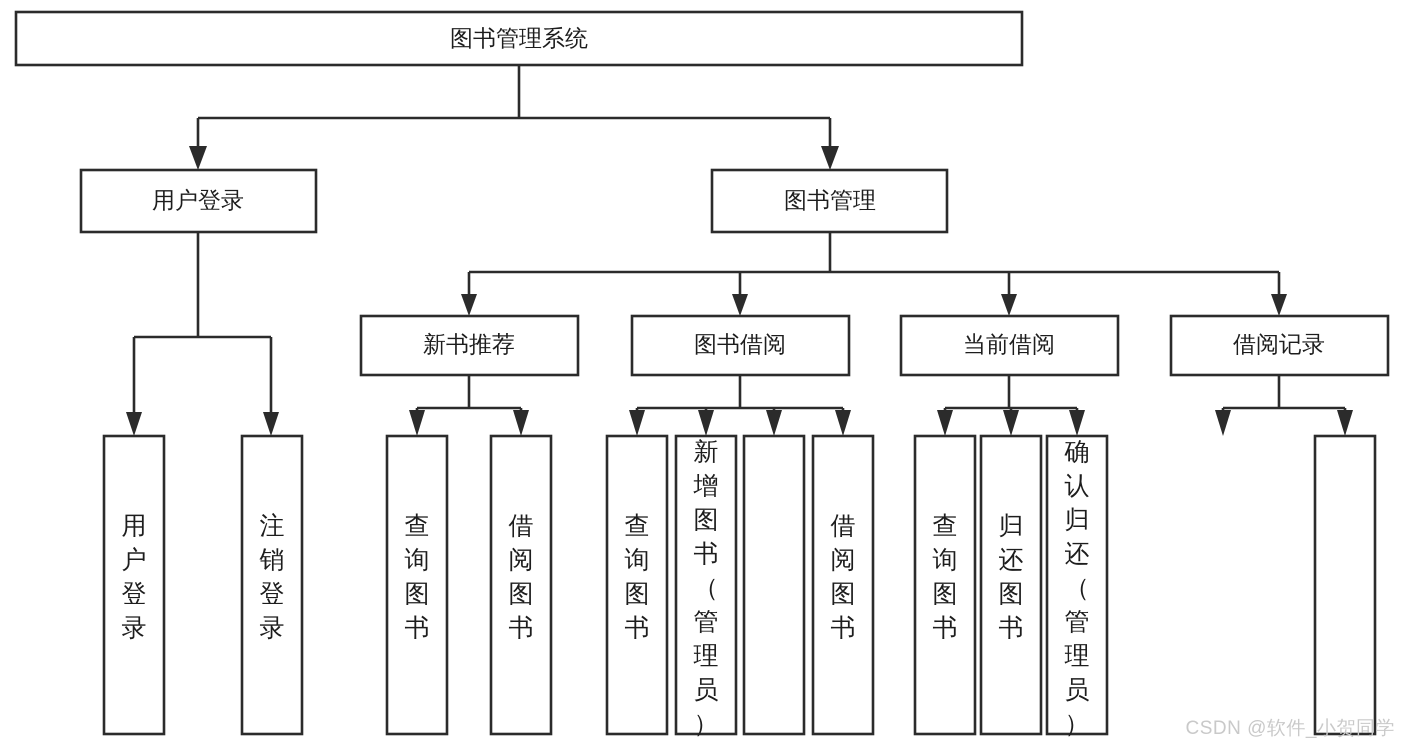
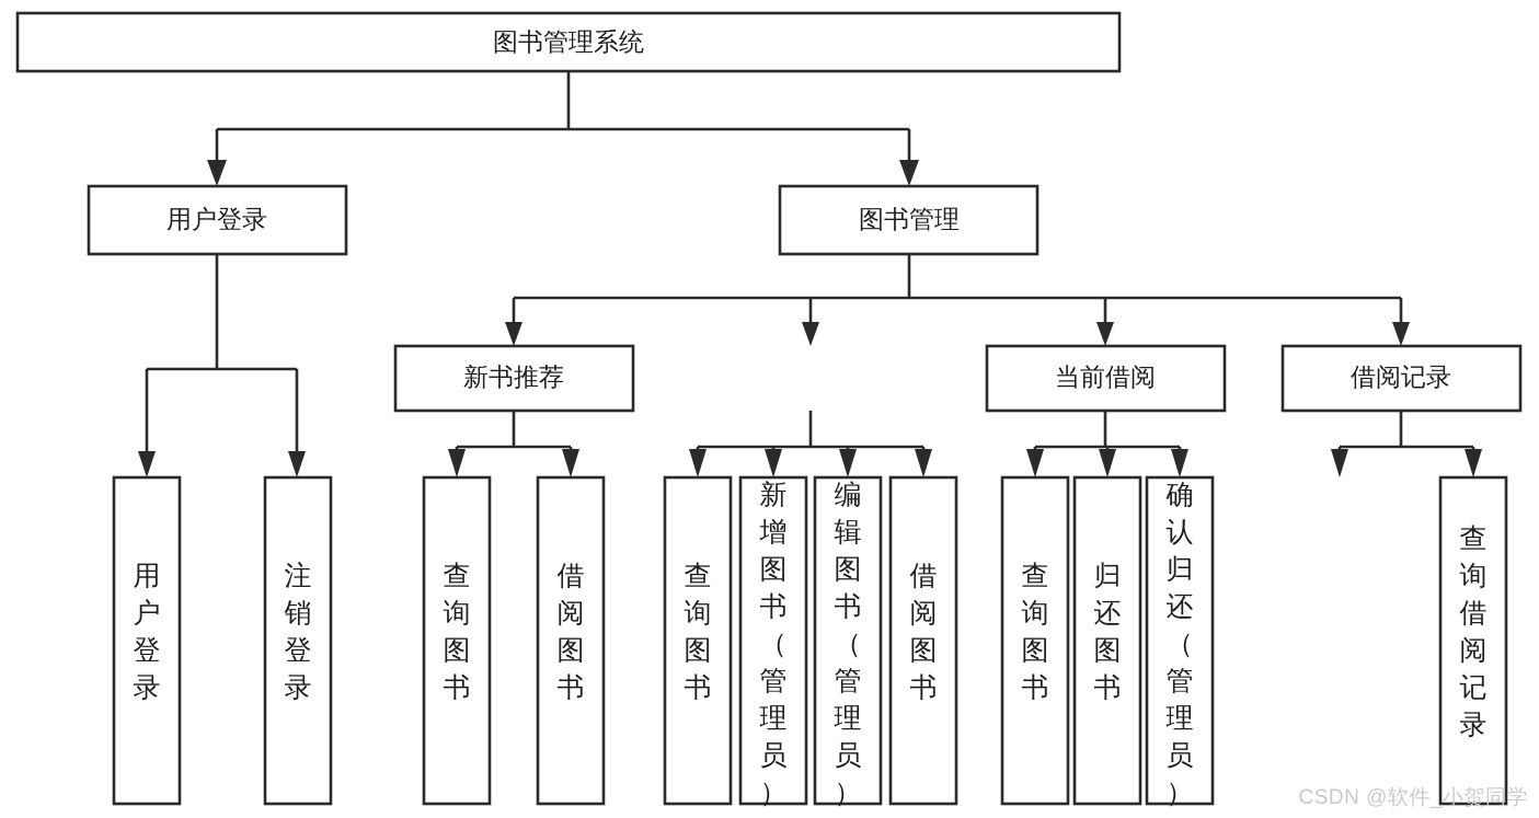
  图书管理系统
  用户登录
  图书管理
  新书推荐
- 图书借阅
  当前借阅
  借阅记录
  用户登录
  注销登录
  查询图书
  借阅图书
  查询图书
  新增图书（管理员）
+ 编辑图书（管理员）
  借阅图书
  查询图书
  归还图书
  确认归还（管理员）
+ 查询借阅记录
  CSDN @软件_小贺同学
